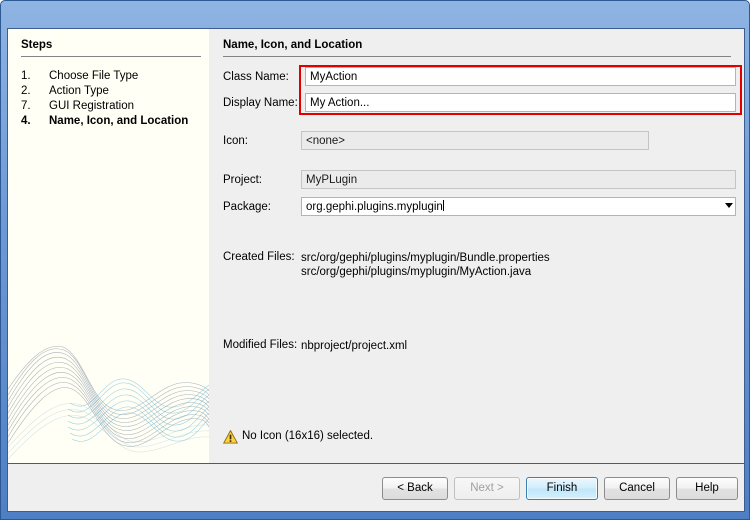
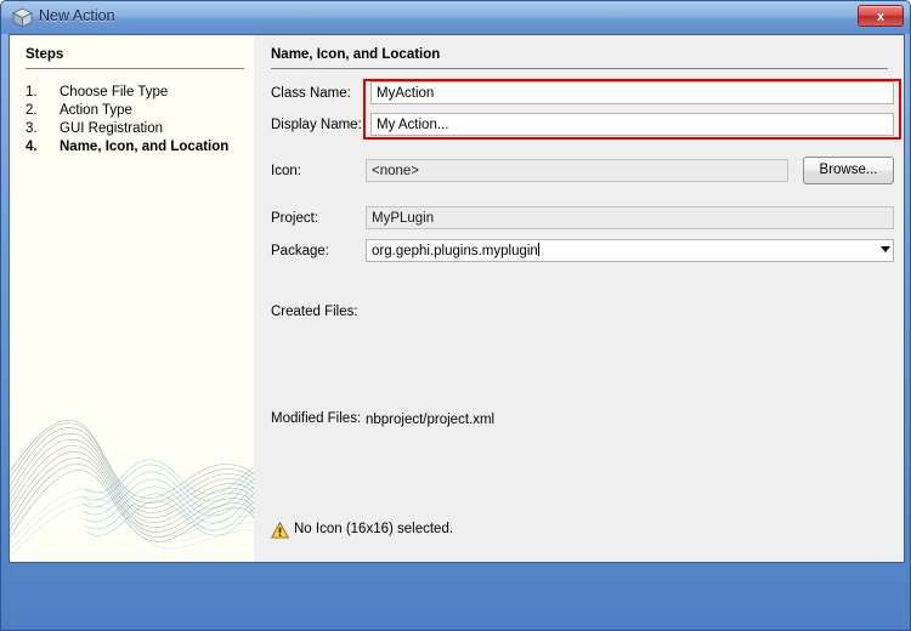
+ New Action
+ x
  Steps
  1.
  Choose File Type
  2.
  Action Type
- 7.
+ 3.
  GUI Registration
  4.
  Name, Icon, and Location
  Name, Icon, and Location
  Class Name:
  MyAction
  Display Name:
  My Action...
  Icon:
  <none>
+ Browse...
  Project:
  MyPLugin
  Package:
  org.gephi.plugins.myplugin
  Created Files:
- src/org/gephi/plugins/myplugin/Bundle.properties
- src/org/gephi/plugins/myplugin/MyAction.java
  Modified Files:
  nbproject/project.xml
  No Icon (16x16) selected.
- < Back
- Next >
- Finish
- Cancel
- Help
